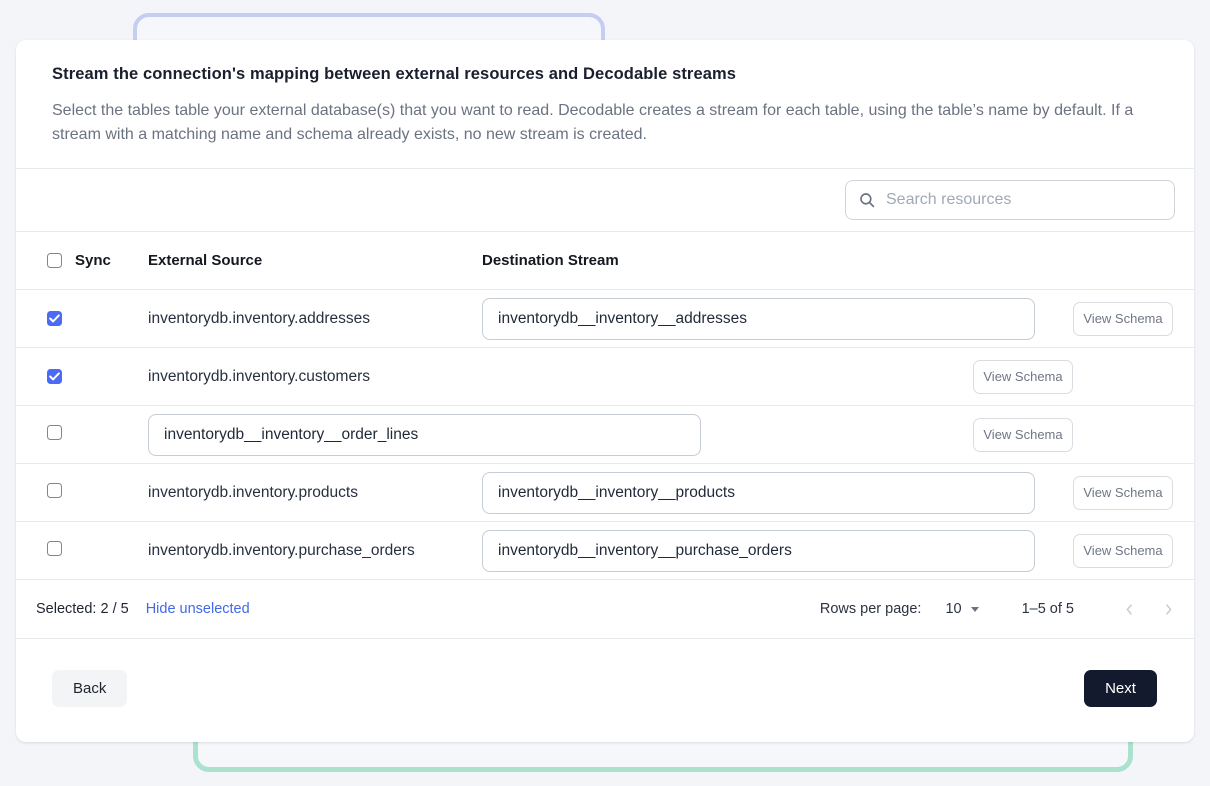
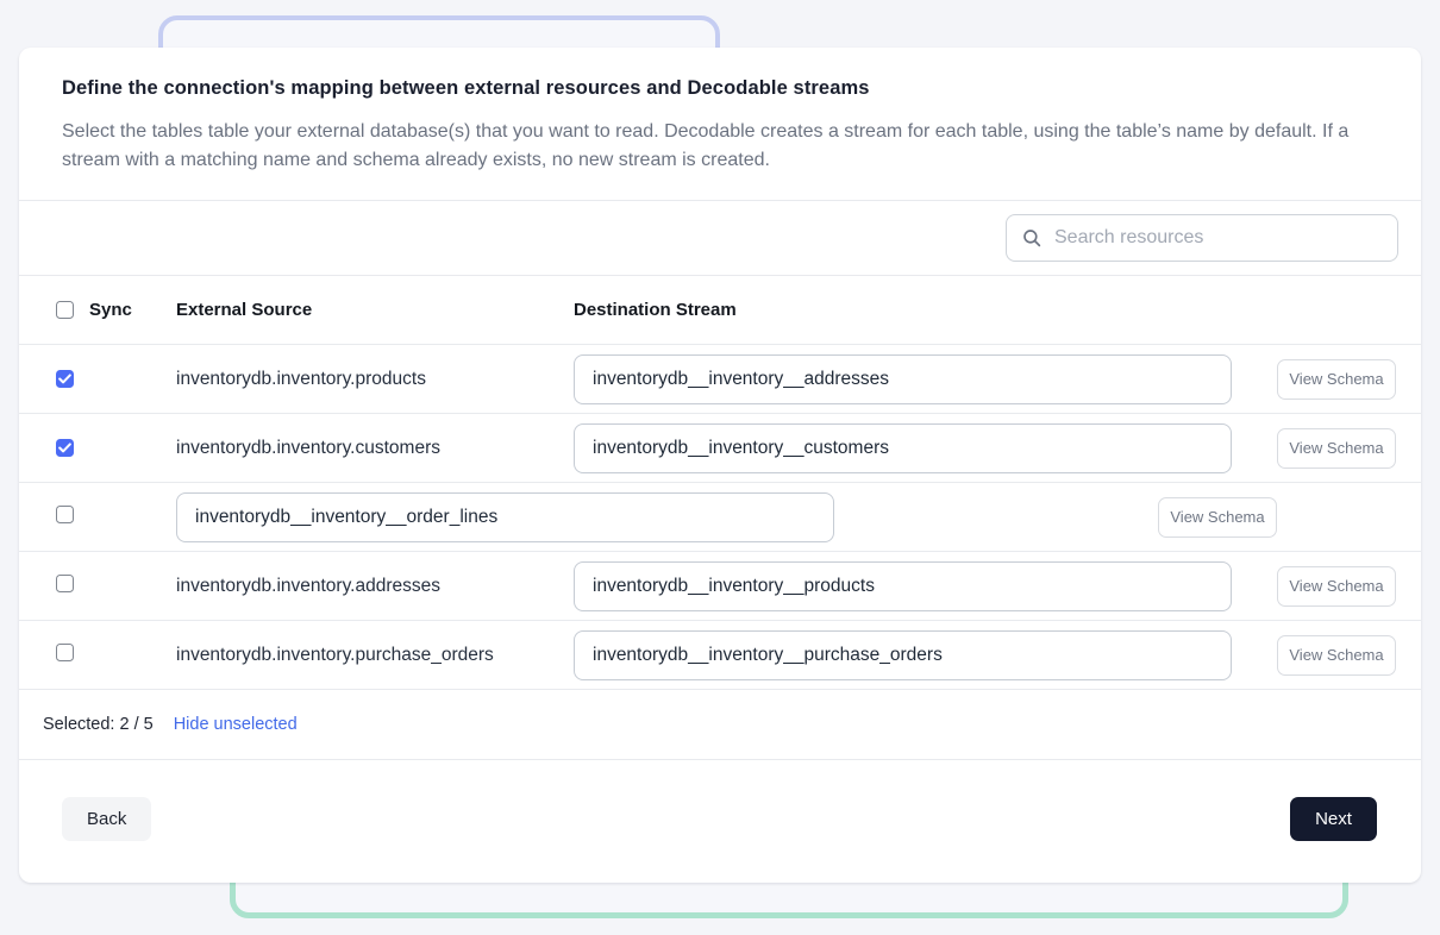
- Stream the connection's mapping between external resources and Decodable streams
+ Define the connection's mapping between external resources and Decodable streams
  Select the tables table your external database(s) that you want to read. Decodable creates a stream for each table, using the table’s name by default. If a stream with a matching name and schema already exists, no new stream is created.
  Search resources
  Sync
  External Source
  Destination Stream
- inventorydb.inventory.addresses
+ inventorydb.inventory.products
  inventorydb__inventory__addresses
  View Schema
  inventorydb.inventory.customers
+ inventorydb__inventory__customers
  View Schema
  inventorydb__inventory__order_lines
  View Schema
- inventorydb.inventory.products
+ inventorydb.inventory.addresses
  inventorydb__inventory__products
  View Schema
  inventorydb.inventory.purchase_orders
  inventorydb__inventory__purchase_orders
  View Schema
  Selected: 2 / 5
  Hide unselected
- Rows per page:
- 10
- 1–5 of 5
  Back
  Next
